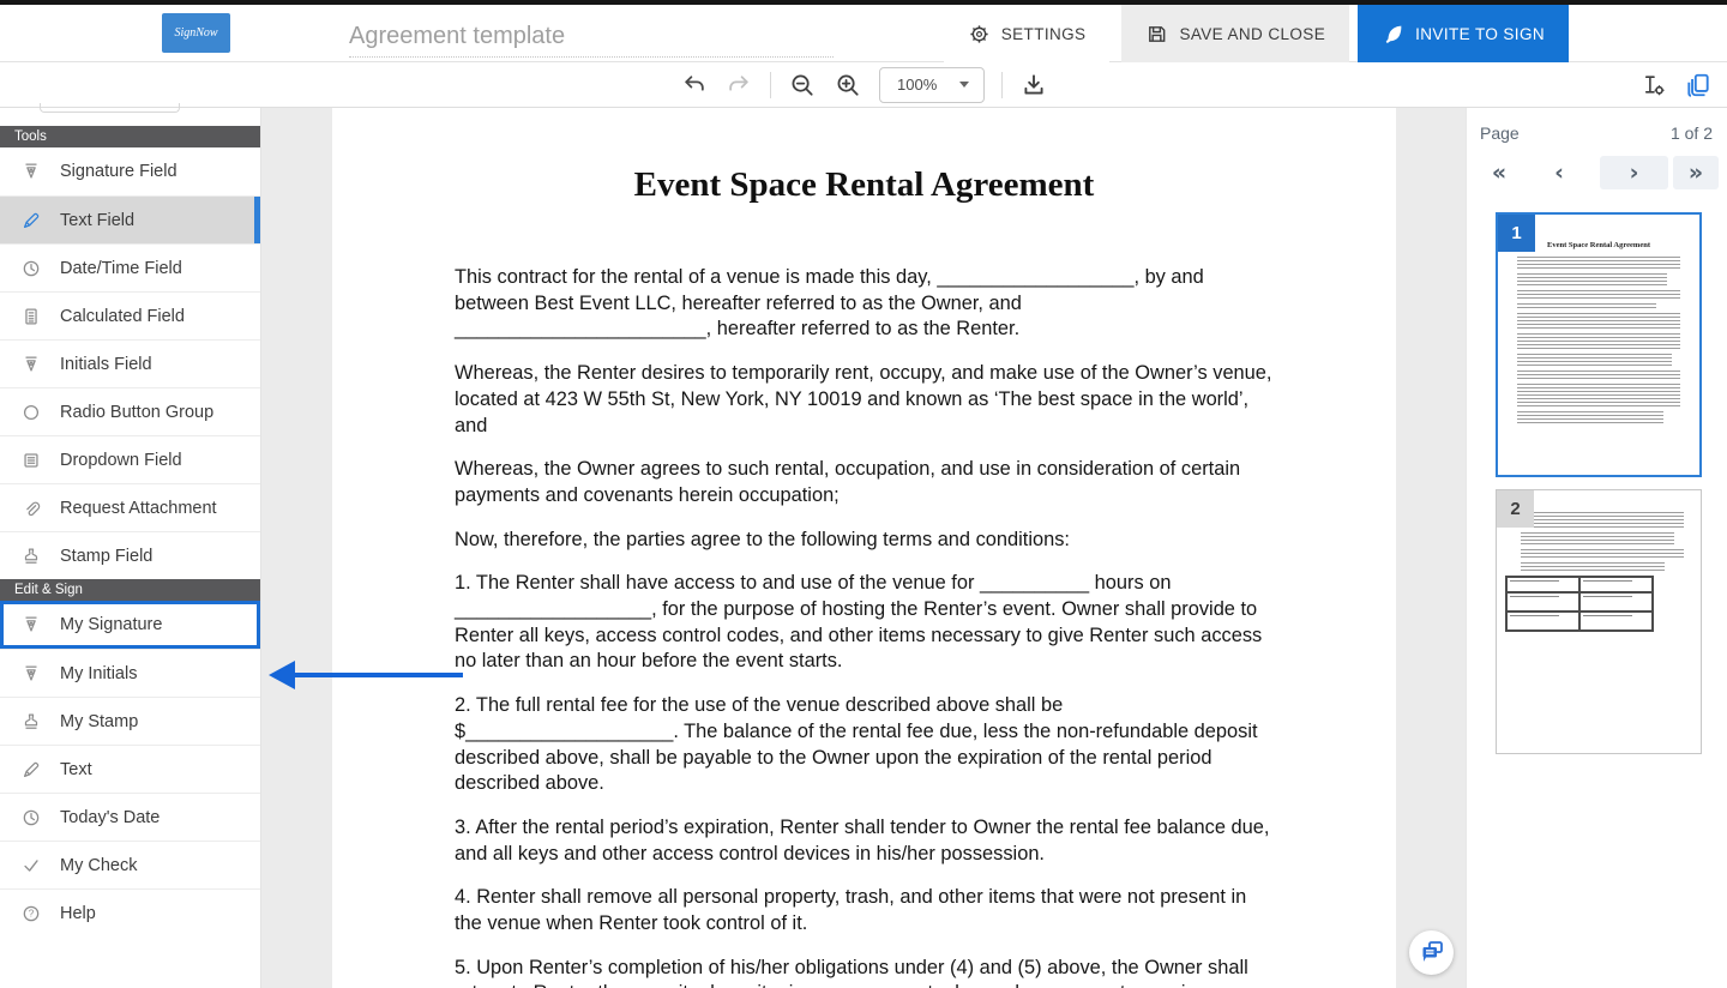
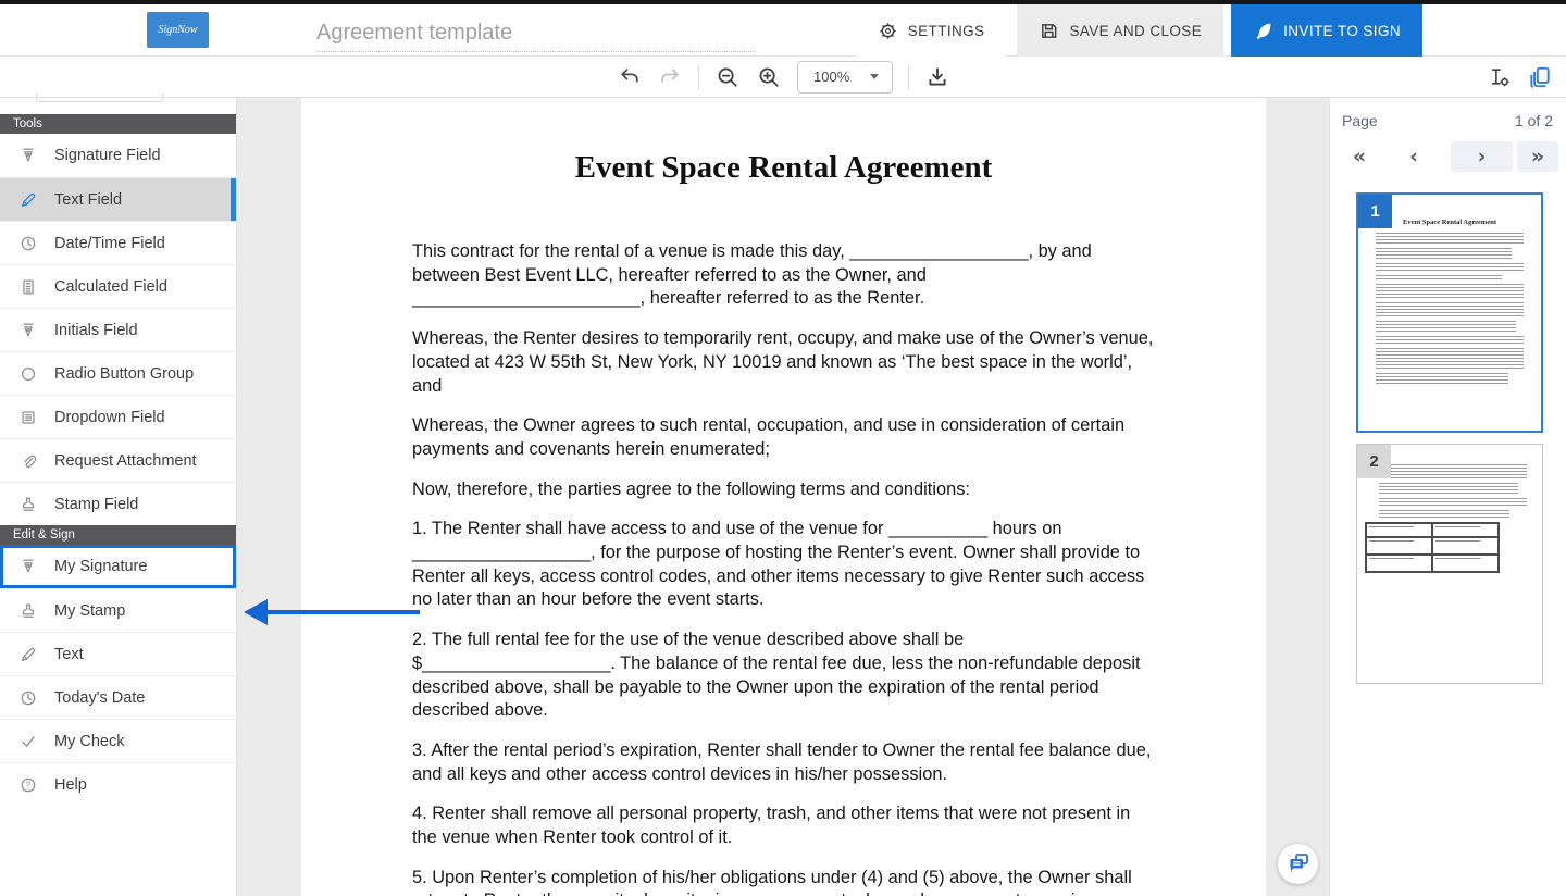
  SignNow
  Agreement template
  SETTINGS
  SAVE AND CLOSE
  INVITE TO SIGN
  100%
  Tools
  Signature Field
  Text Field
  Date/Time Field
  Calculated Field
  Initials Field
  Radio Button Group
  Dropdown Field
  Request Attachment
  Stamp Field
  Edit & Sign
  My Signature
- My Initials
  My Stamp
  Text
  Today's Date
  My Check
  ?
  Help
  Event Space Rental Agreement
  This contract for the rental of a venue is made this day, __________________, by and between Best Event LLC, hereafter referred to as the Owner, and _______________________, hereafter referred to as the Renter.
  Whereas, the Renter desires to temporarily rent, occupy, and make use of the Owner’s venue, located at 423 W 55th St, New York, NY 10019 and known as ‘The best space in the world’, and
- Whereas, the Owner agrees to such rental, occupation, and use in consideration of certain payments and covenants herein occupation;
+ Whereas, the Owner agrees to such rental, occupation, and use in consideration of certain payments and covenants herein enumerated;
  Now, therefore, the parties agree to the following terms and conditions:
  1. The Renter shall have access to and use of the venue for __________ hours on __________________, for the purpose of hosting the Renter’s event. Owner shall provide to Renter all keys, access control codes, and other items necessary to give Renter such access no later than an hour before the event starts.
  2. The full rental fee for the use of the venue described above shall be $___________________. The balance of the rental fee due, less the non-refundable deposit described above, shall be payable to the Owner upon the expiration of the rental period described above.
  3. After the rental period’s expiration, Renter shall tender to Owner the rental fee balance due, and all keys and other access control devices in his/her possession.
  4. Renter shall remove all personal property, trash, and other items that were not present in the venue when Renter took control of it.
  Page
  1 of 2
  «
  ‹
  ›
  »
  1
  2
